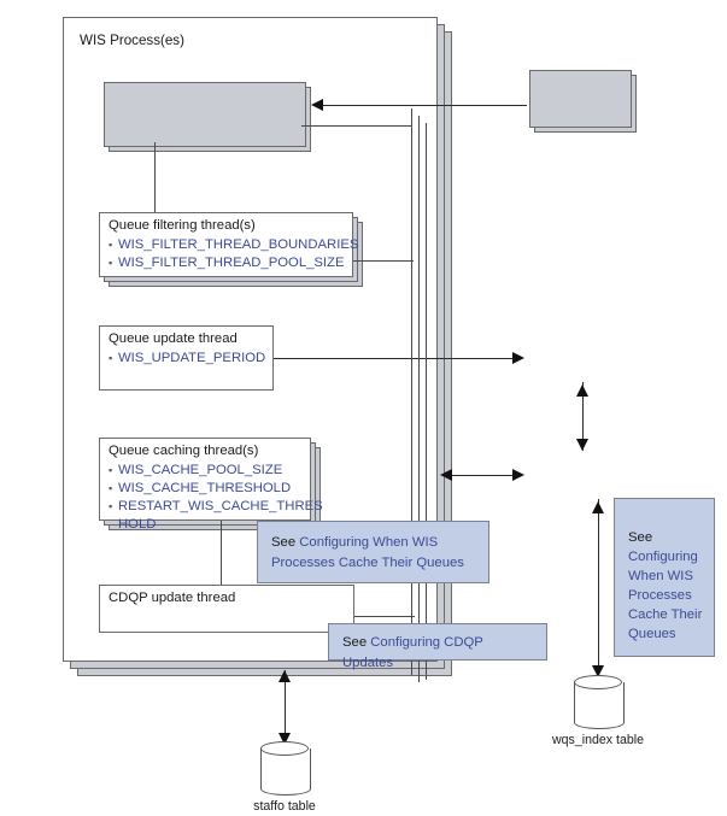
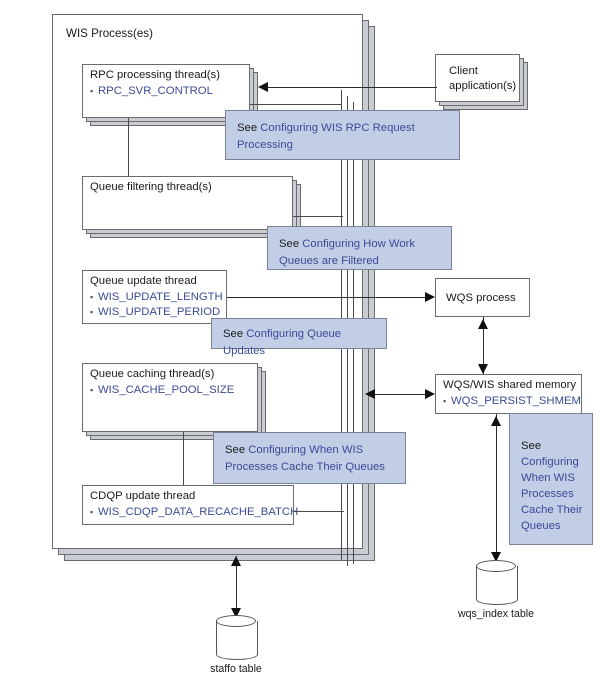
  WIS Process(es)
+ RPC processing thread(s)
+ ▪ RPC_SVR_CONTROL
  Queue filtering thread(s)
- ▪ WIS_FILTER_THREAD_BOUNDARIES
- ▪ WIS_FILTER_THREAD_POOL_SIZE
  Queue update thread
+ ▪ WIS_UPDATE_LENGTH
  ▪ WIS_UPDATE_PERIOD
  Queue caching thread(s)
  ▪ WIS_CACHE_POOL_SIZE
- ▪ WIS_CACHE_THRESHOLD
- ▪ RESTART_WIS_CACHE_THRES
- HOLD
  CDQP update thread
+ ▪ WIS_CDQP_DATA_RECACHE_BATCH
+ Client
+ application(s)
+ WQS process
+ WQS/WIS shared memory
+ ▪ WQS_PERSIST_SHMEM
+ See Configuring WIS RPC Request Processing
+ See Configuring How Work Queues are Filtered
+ See Configuring Queue Updates
  See Configuring When WIS Processes Cache Their Queues
- See Configuring CDQP Updates
  See Configuring When WIS Processes Cache Their Queues
  staffo table
  wqs_index table
